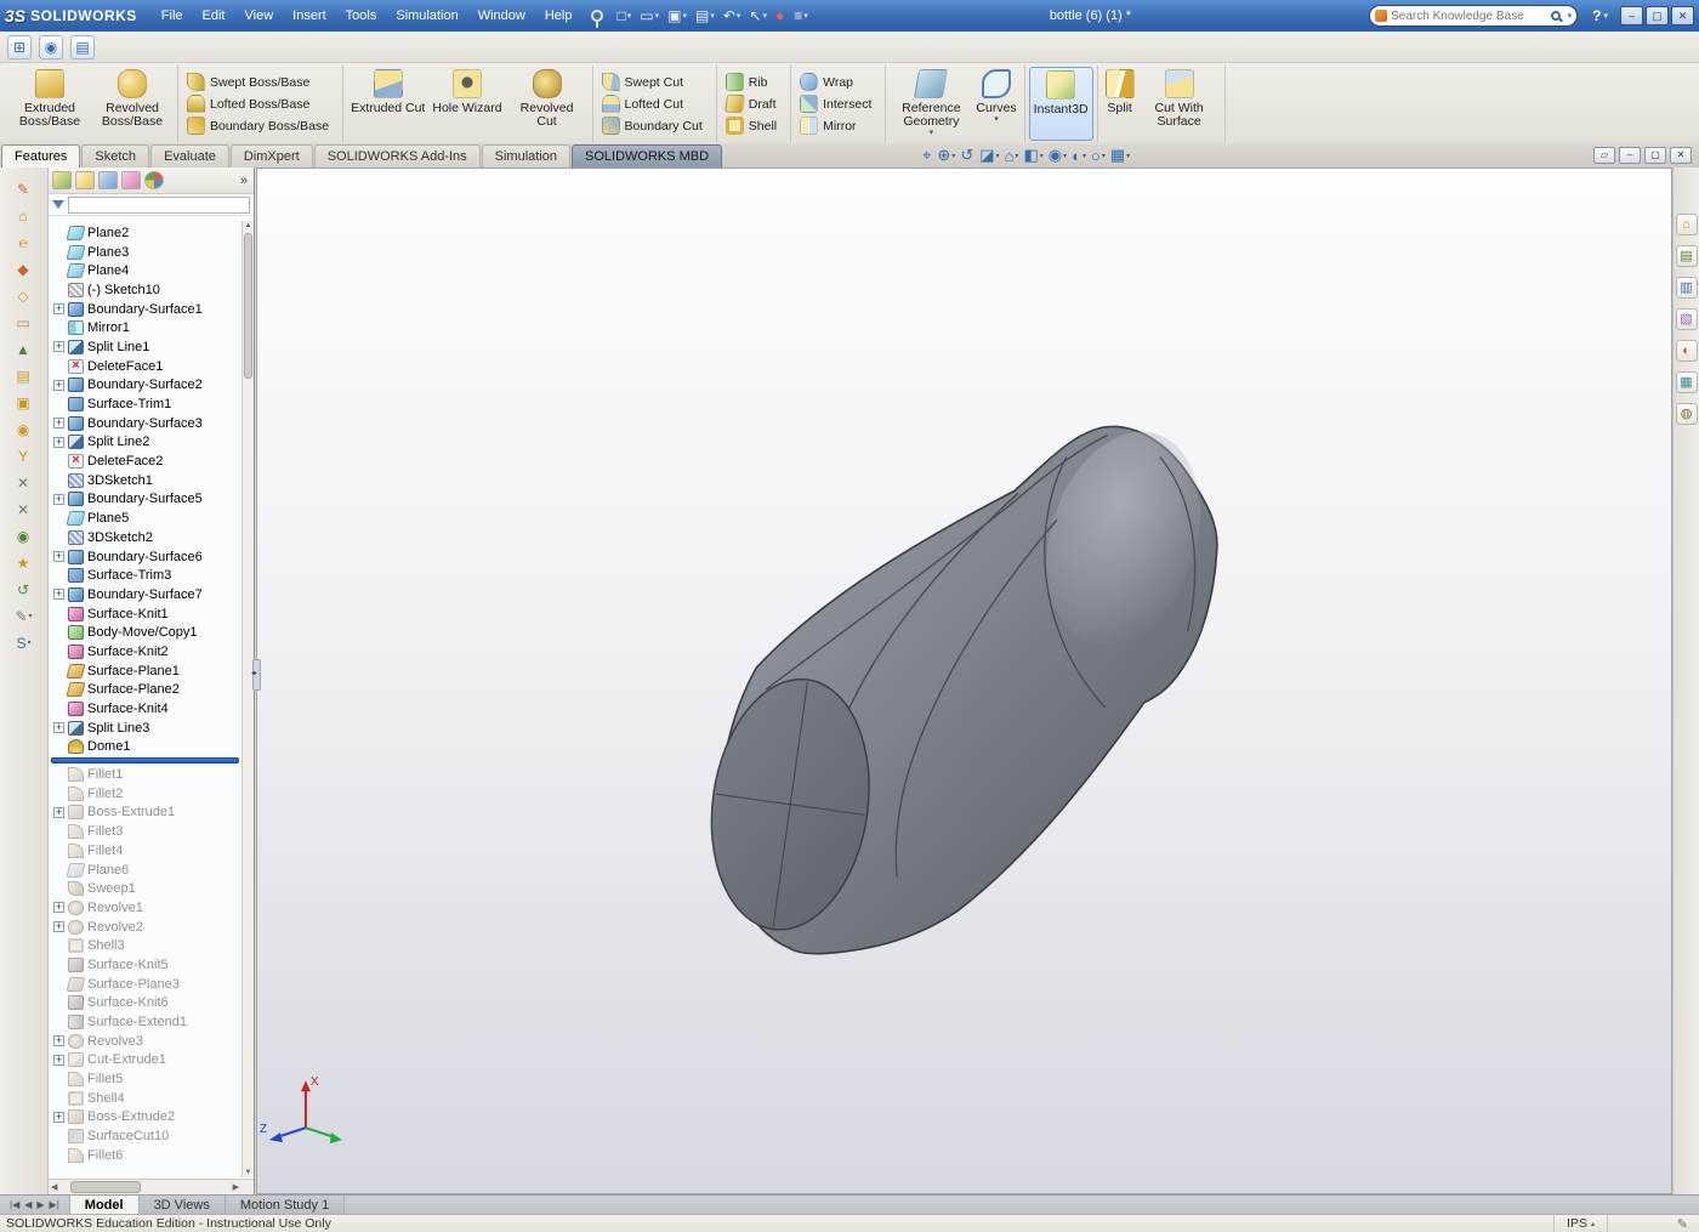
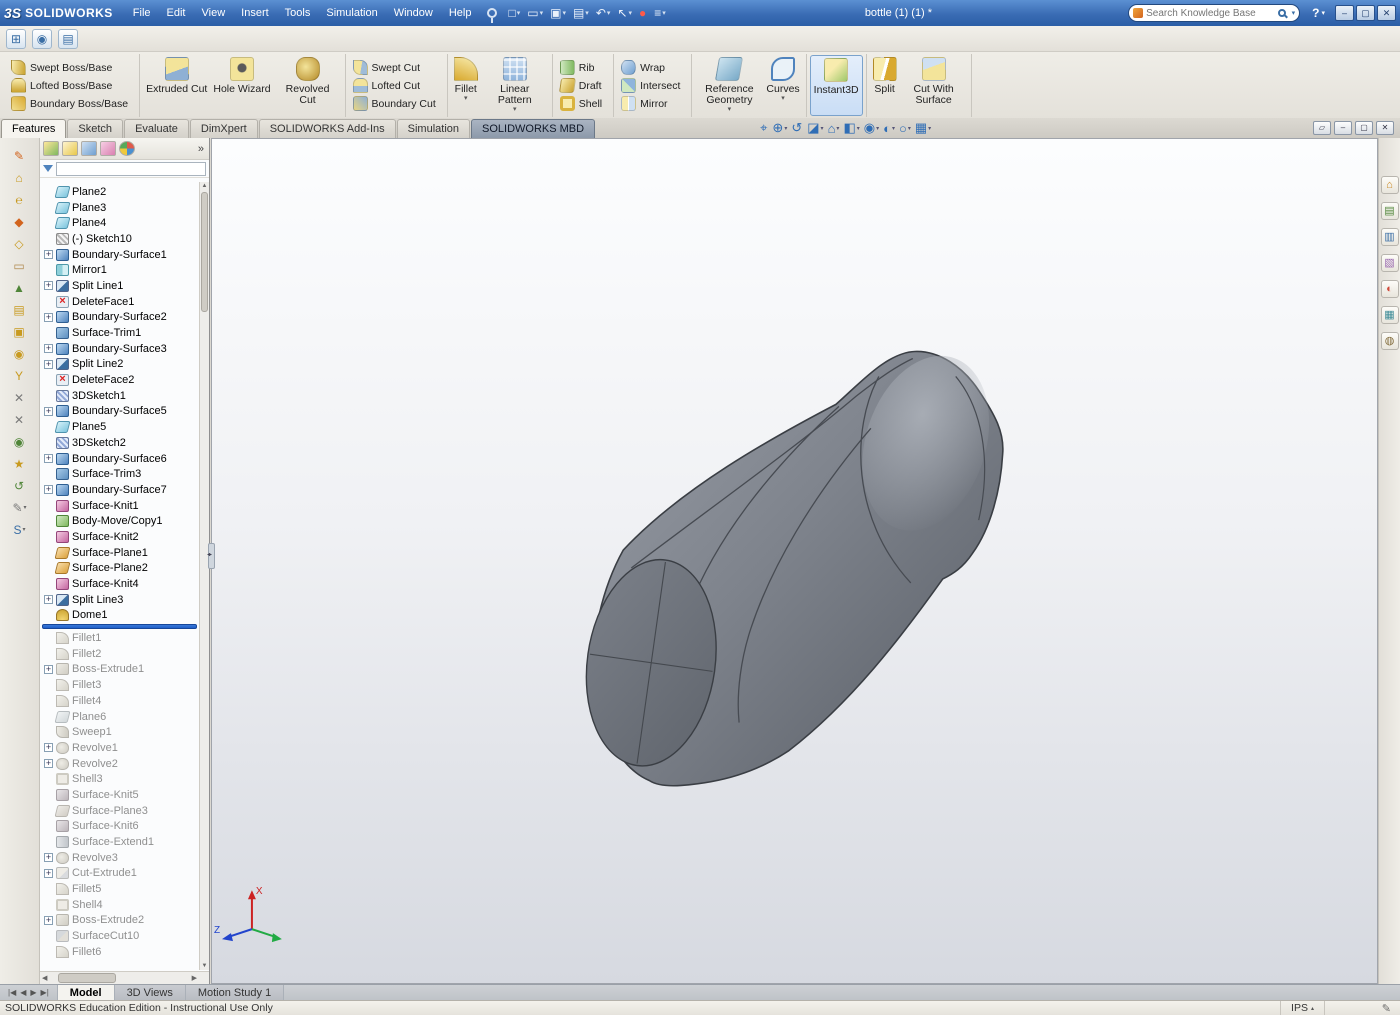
  3S
  SOLIDWORKS
  File
  Edit
  View
  Insert
  Tools
  Simulation
  Window
  Help
  □
  ▭
  ▣
  ▤
  ↶
  ↖
  ●
  ≡
- bottle (6) (1) *
+ bottle (1) (1) *
  Search Knowledge Base
  ?
  –
  ▢
  ✕
  ⊞
  ◉
  ▤
- Extruded Boss/Base
- Revolved Boss/Base
  Swept Boss/Base
  Lofted Boss/Base
  Boundary Boss/Base
  Extruded Cut
  Hole Wizard
  Revolved Cut
  Swept Cut
  Lofted Cut
  Boundary Cut
+ Fillet
+ Linear Pattern
  Rib
  Draft
  Shell
  Wrap
  Intersect
  Mirror
  Reference Geometry
  Curves
  Instant3D
  Split
  Cut With Surface
  Features
  Sketch
  Evaluate
  DimXpert
  SOLIDWORKS Add-Ins
  Simulation
  SOLIDWORKS MBD
  ⌖
  ⊕
  ↺
  ◪
  ⌂
  ◧
  ◉
  ◐
  ○
  ▦
  ▱
  –
  ▢
  ✕
  ✎
  ⌂
  ℮
  ◆
  ◇
  ▭
  ▲
  ▤
  ▣
  ◉
  Y
  ✕
  ✕
  ◉
  ★
  ↺
  ✎
  S
  »
  Plane2
  Plane3
  Plane4
  (-) Sketch10
  Boundary-Surface1
  Mirror1
  Split Line1
  DeleteFace1
  Boundary-Surface2
  Surface-Trim1
  Boundary-Surface3
  Split Line2
  DeleteFace2
  3DSketch1
  Boundary-Surface5
  Plane5
  3DSketch2
  Boundary-Surface6
  Surface-Trim3
  Boundary-Surface7
  Surface-Knit1
  Body-Move/Copy1
  Surface-Knit2
  Surface-Plane1
  Surface-Plane2
  Surface-Knit4
  Split Line3
  Dome1
  Fillet1
  Fillet2
  Boss-Extrude1
  Fillet3
  Fillet4
  Plane6
  Sweep1
  Revolve1
  Revolve2
  Shell3
  Surface-Knit5
  Surface-Plane3
  Surface-Knit6
  Surface-Extend1
  Revolve3
  Cut-Extrude1
  Fillet5
  Shell4
  Boss-Extrude2
  SurfaceCut10
  Fillet6
  X
  Z
  ⌂
  ▤
  ▥
  ▧
  ◐
  ▦
  ◍
  |◀
  ◀
  ▶
  ▶|
  Model
  3D Views
  Motion Study 1
  SOLIDWORKS Education Edition - Instructional Use Only
  IPS
  ✎
